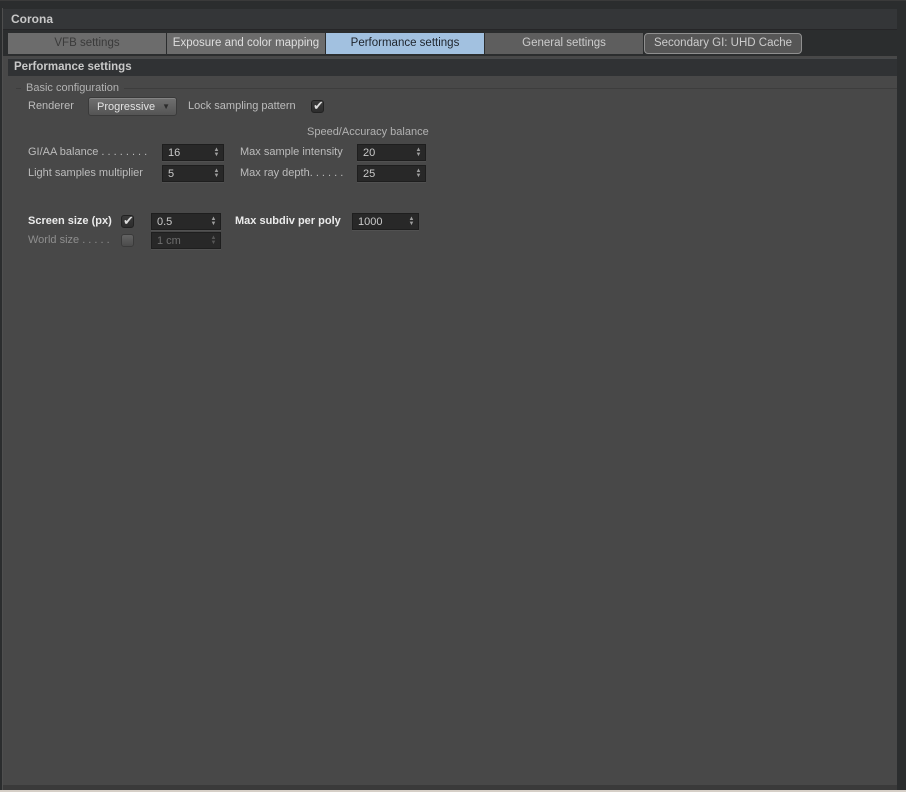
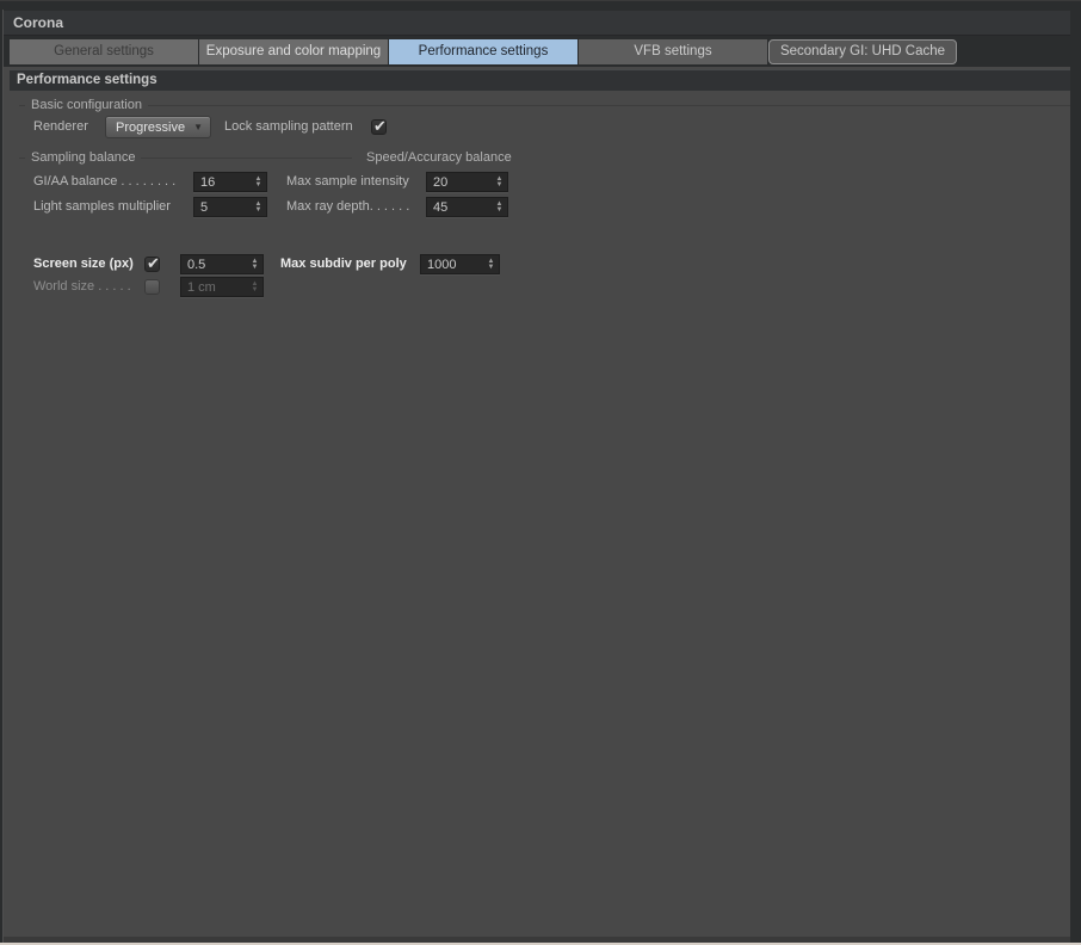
  Corona
- VFB settings
+ General settings
  Exposure and color mapping
  Performance settings
- General settings
+ VFB settings
  Secondary GI: UHD Cache
  Performance settings
  Basic configuration
  Renderer
  Progressive
  ▼
  Lock sampling pattern
  ✔
+ Sampling balance
  Speed/Accuracy balance
  GI/AA balance . . . . . . . .
  16
  Light samples multiplier
  5
  Max sample intensity
  20
  Max ray depth. . . . . .
- 25
+ 45
  Screen size (px)
  ✔
  0.5
  Max subdiv per poly
  1000
  World size . . . . .
  1 cm
